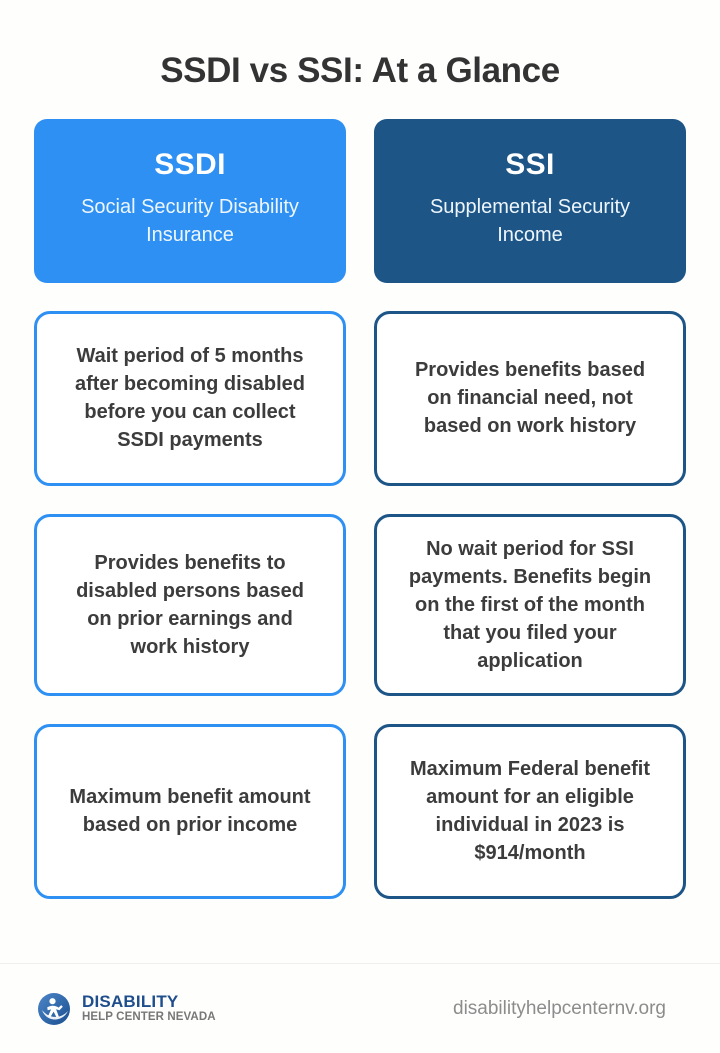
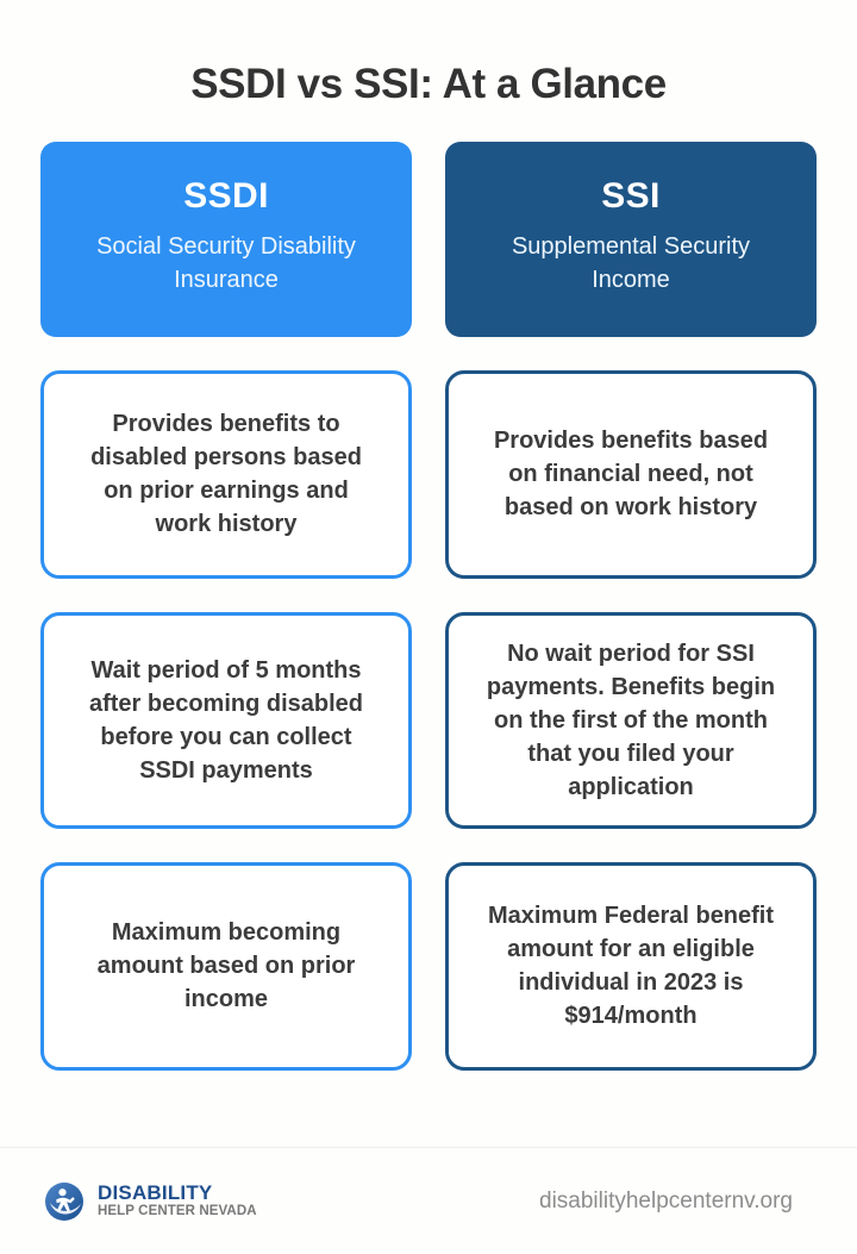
  SSDI vs SSI: At a Glance
  SSDI
  Social Security Disability Insurance
  SSI
  Supplemental Security Income
- Wait period of 5 months after becoming disabled before you can collect SSDI payments
+ Provides benefits to disabled persons based on prior earnings and work history
  Provides benefits based on financial need, not based on work history
- Provides benefits to disabled persons based on prior earnings and work history
+ Wait period of 5 months after becoming disabled before you can collect SSDI payments
  No wait period for SSI payments. Benefits begin on the first of the month that you filed your application
- Maximum benefit amount based on prior income
+ Maximum becoming amount based on prior income
  Maximum Federal benefit amount for an eligible individual in 2023 is $914/month
  DISABILITY
  HELP CENTER NEVADA
  disabilityhelpcenternv.org
